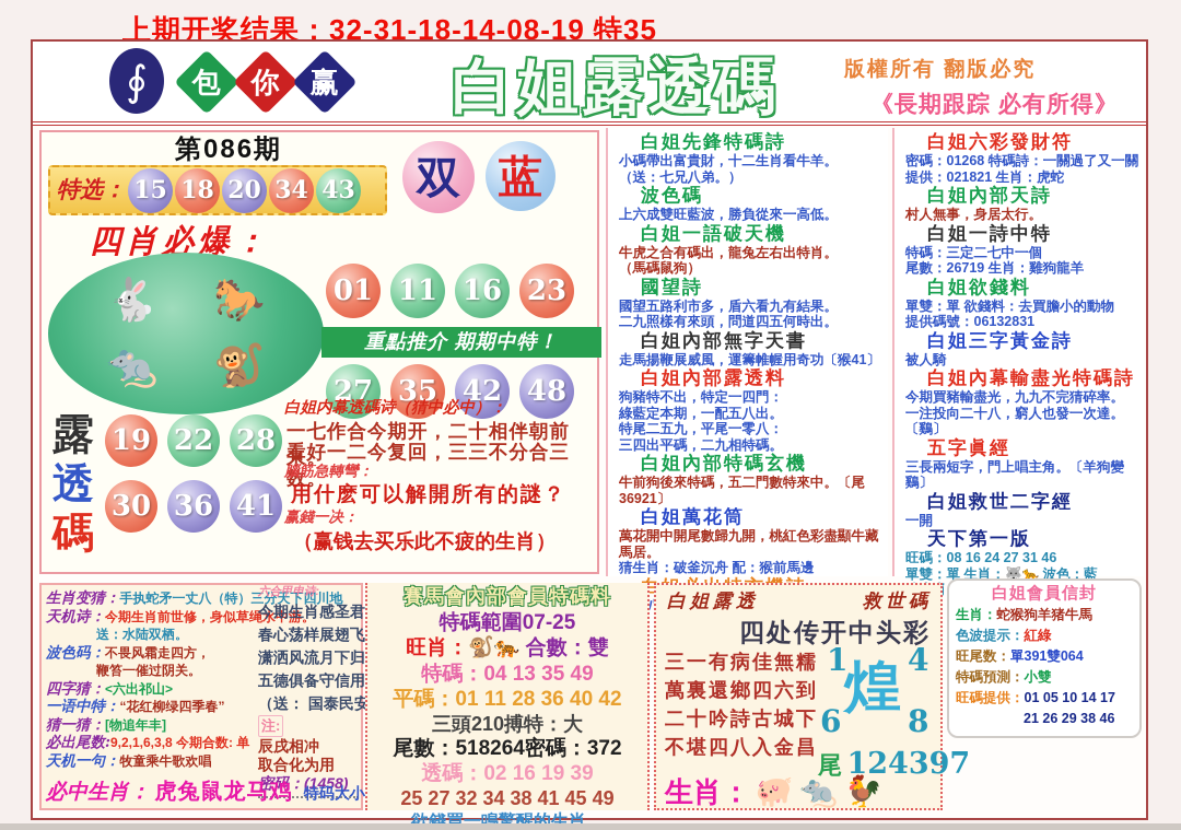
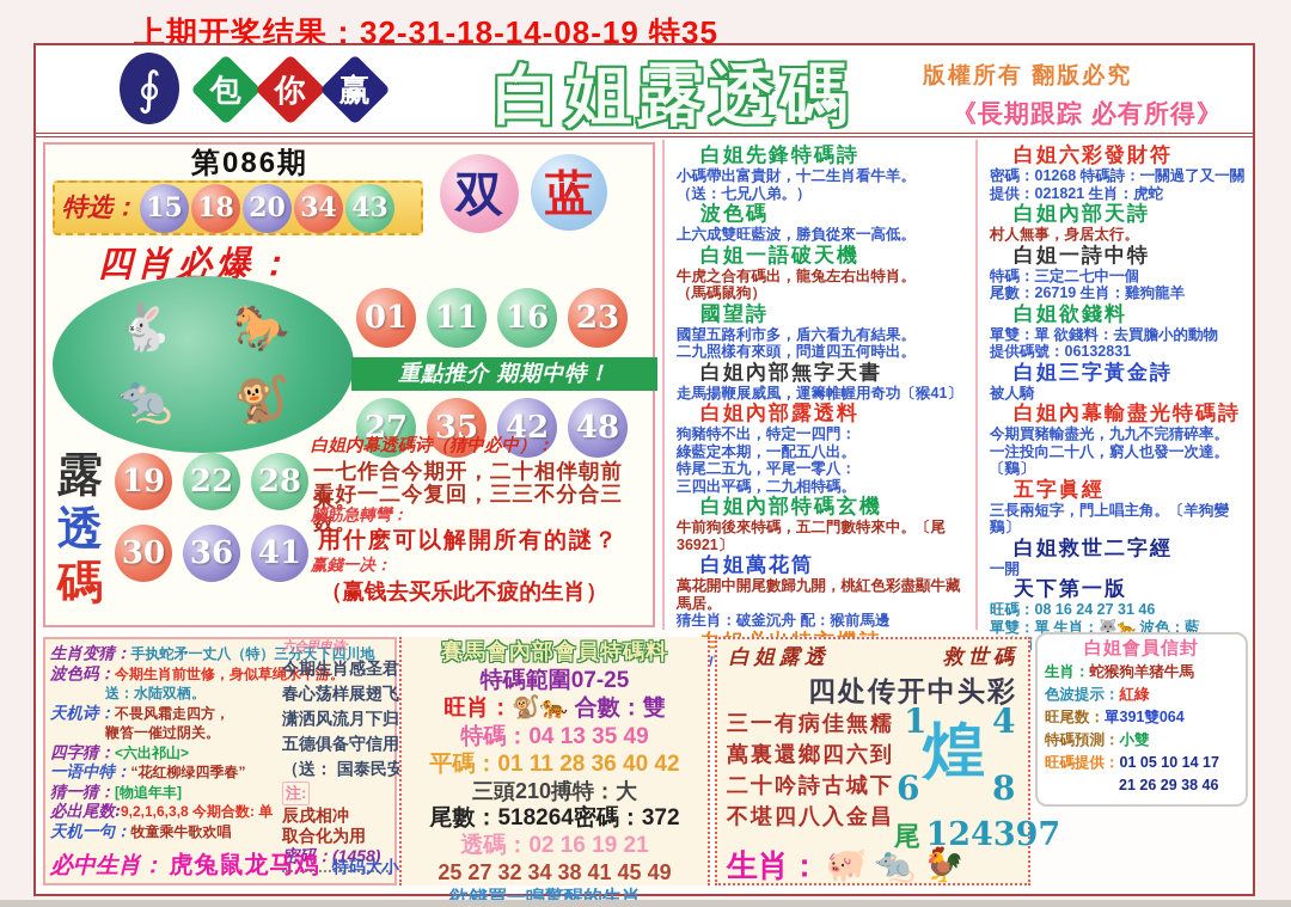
  上期开奖结果：32-31-18-14-08-19 特35
  ∮
  白姐露透碼
  版權所有 翻版必究
  《長期跟踪 必有所得》
  第086期
  特选：
  15
  18
  20
  34
  43
  双
  蓝
  四肖必爆：
  🐇
  🐎
  🐀
  🐒
  01
  11
  16
  23
  重點推介 期期中特！
  27
  35
  42
  48
  白姐内幕透碼诗（猜中必中）：
  一七作合今期开，二十相伴朝前来。
  看好一二今复回，三三不分合三数。
  腦筋急轉彎：
  用什麽可以解開所有的謎？
  赢錢一决：
  （赢钱去买乐此不疲的生肖）
  露
  透
  碼
  19
  22
  28
  30
  36
  41
  白姐先鋒特碼詩
  小碼帶出富貴財，十二生肖看牛羊。
  （送：七兄八弟。）
  波色碼
  上六成雙旺藍波，勝負從來一高低。
  白姐一語破天機
  牛虎之合有碼出，龍兔左右出特肖。
  （馬碼鼠狗）
  國望詩
  國望五路利市多，盾六看九有結果。
  二九照樣有來頭，問道四五何時出。
  白姐內部無字天書
  走馬揚鞭展威風，運籌帷幄用奇功〔猴41〕
  白姐內部露透料
  狗豬特不出，特定一四門：
  綠藍定本期，一配五八出。
  特尾二五九，平尾一零八：
  三四出平碼，二九相特碼。
  白姐內部特碼玄機
  牛前狗後來特碼，五二門數特來中。〔尾36921〕
  白姐萬花筒
  萬花開中開尾數歸九開，桃紅色彩盡顯牛藏馬居。
  猜生肖：破釜沉舟 配：猴前馬邊
  白姐六彩發財符
  密碼：01268 特碼詩：一關過了又一關
  提供：021821 生肖：虎蛇
  白姐內部天詩
  村人無事，身居太行。
  白姐一詩中特
  特碼：三定二七中一個
  尾數：26719 生肖：雞狗龍羊
  白姐欲錢料
  單雙：單 欲錢料：去買膽小的動物
  提供碼號：06132831
  白姐三字黃金詩
  被人騎
  白姐內幕輸盡光特碼詩
  今期買豬輸盡光，九九不完猜碎率。
  一注投向二十八，窮人也發一次達。〔鷄〕
  五字眞經
  三長兩短字，門上唱主角。〔羊狗變鷄〕
  白姐救世二字經
  一開
  天下第一版
  旺碼：08 16 24 27 31 46
  單雙：單 生肖：🐺🐆 波色：藍
  生肖变猜：手执蛇矛一丈八（特）三分天下四川地
- 天机诗：今期生肖前世修，身似草绳水中游。
+ 波色码：今期生肖前世修，身似草绳水中游。
  送：水陆双栖。
- 波色码：不畏风霜走四方，
+ 天机诗：不畏风霜走四方，
  鞭笞一催过阴关。
  四字猜：<六出祁山>
  一语中特：“花红柳绿四季春”
  猜一猜：[物追年丰]
  必出尾数:9,2,1,6,3,8 今期合数: 单
  天机一句：牧童乘牛歌欢唱
  六合甲申诗:
  今期生肖感圣君
  春心荡样展翅飞
  潇洒风流月下归
  五德俱备守信用
  （送： 国泰民安
  注:
  辰戌相冲
  取合化为用
  密码：(1458)
  必中生肖： 虎兔鼠龙马鸡 特码大小
  賽馬會內部會員特碼料
  特碼範圍07-25
  旺肖：🐒🐅 合數：雙
  特碼：04 13 35 49
  平碼：01 11 28 36 40 42
  三頭210搏特：大
  尾數：518264密碼：372
- 透碼：02 16 19 39
+ 透碼：02 16 19 21
  25 27 32 34 38 41 45 49
  欲錢買一鳴驚醒的生肖。
  白姐露透
  救世碼
  四处传开中头彩
  三一有病佳無糯
  萬裏還鄉四六到
  二十吟詩古城下
  不堪四八入金昌
  1
  4
  6
  8
  煌
  尾 124397
  生肖： 🐖🐀🐓
  白姐會員信封
  生肖：蛇猴狗羊猪牛馬
  色波提示：紅綠
  旺尾数：單391雙064
  特碼預測：小雙
  旺碼提供：01 05 10 14 17
  21 26 29 38 46
